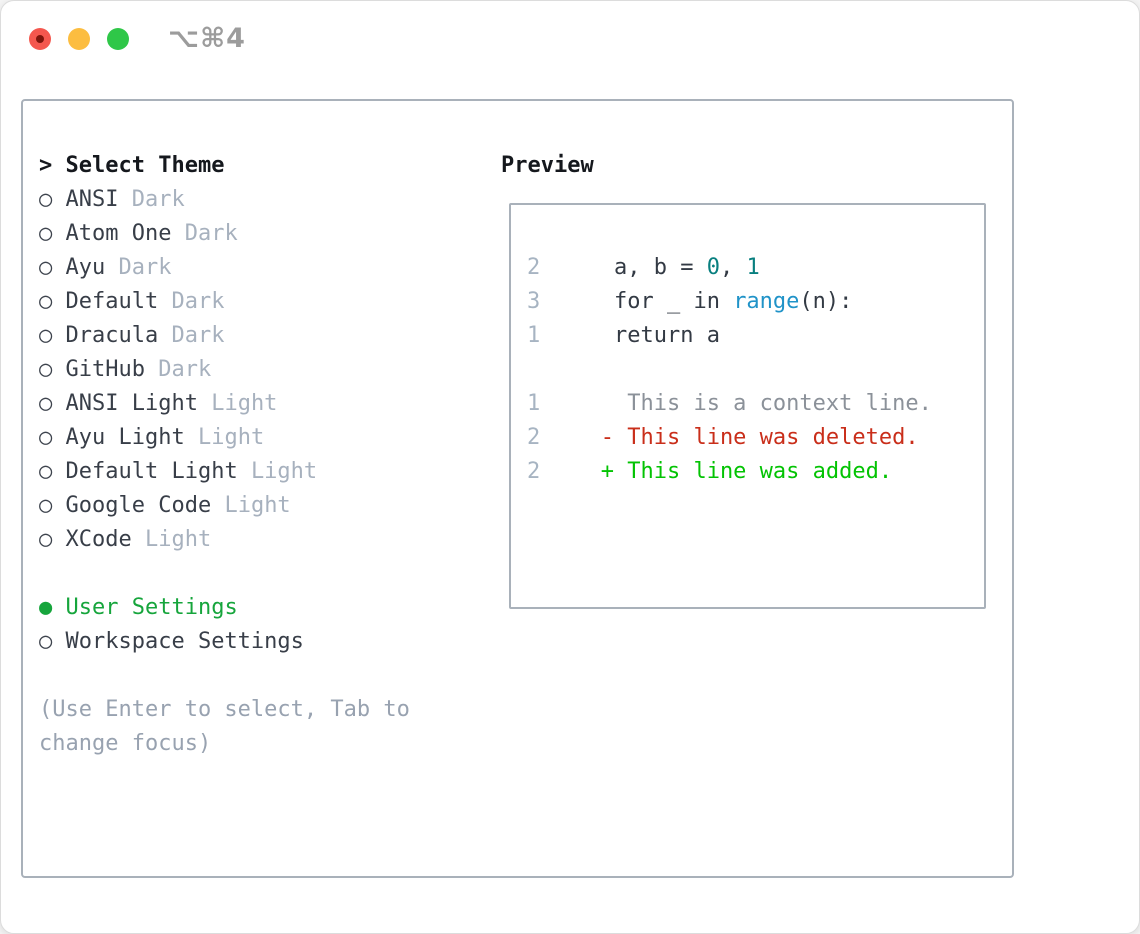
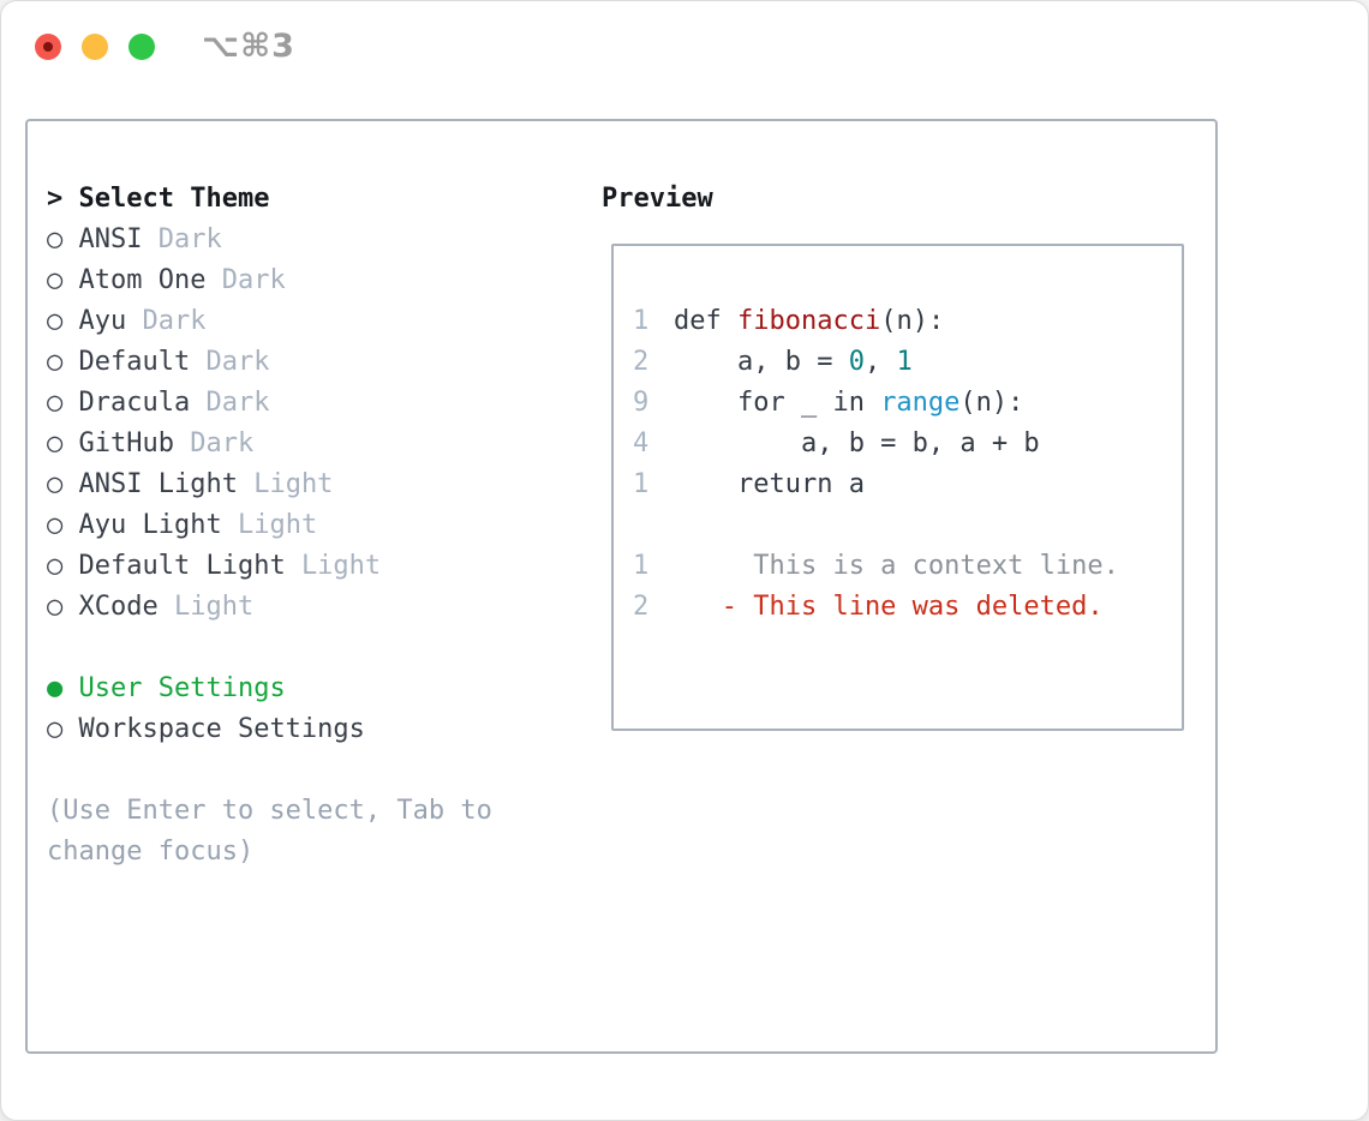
- ⌥⌘4
+ ⌥⌘3
  > Select Theme
  ○ ANSI Dark
  ○ Atom One Dark
  ○ Ayu Dark
  ○ Default Dark
  ○ Dracula Dark
  ○ GitHub Dark
  ○ ANSI Light Light
  ○ Ayu Light Light
  ○ Default Light Light
- ○ Google Code Light
  ○ XCode Light
  ● User Settings
  ○ Workspace Settings
  (Use Enter to select, Tab to
  change focus)
  Preview
+ 1 def fibonacci(n):
  2 a, b = 0, 1
- 3 for _ in range(n):
+ 9 for _ in range(n):
+ 4 a, b = b, a + b
  1 return a
  1 This is a context line.
  2 - This line was deleted.
- 2 + This line was added.
